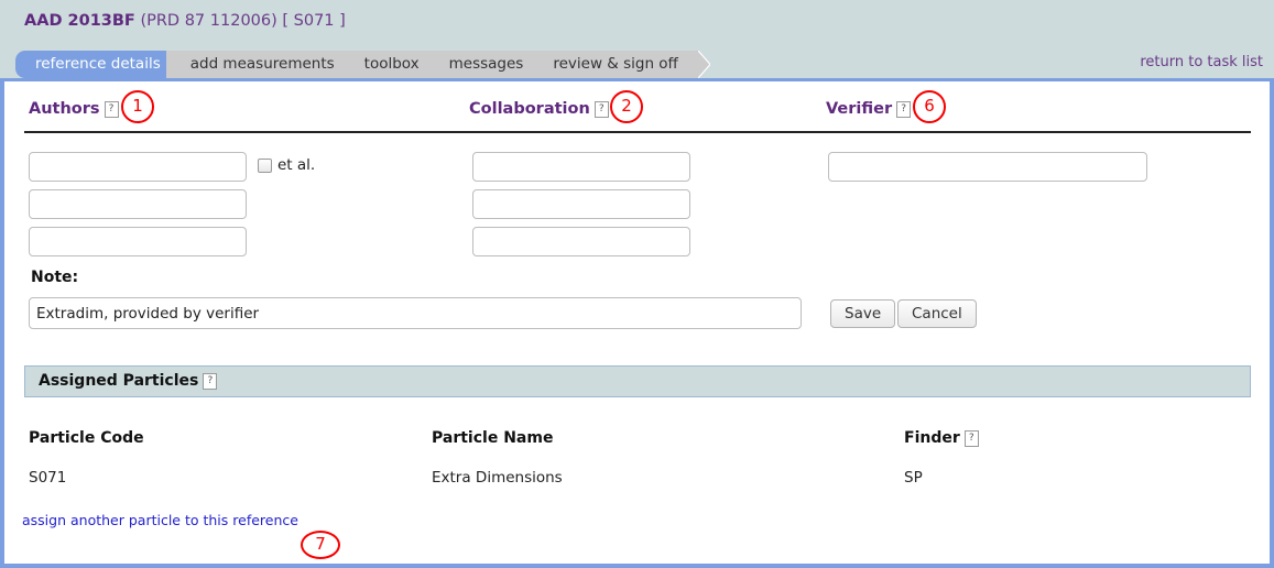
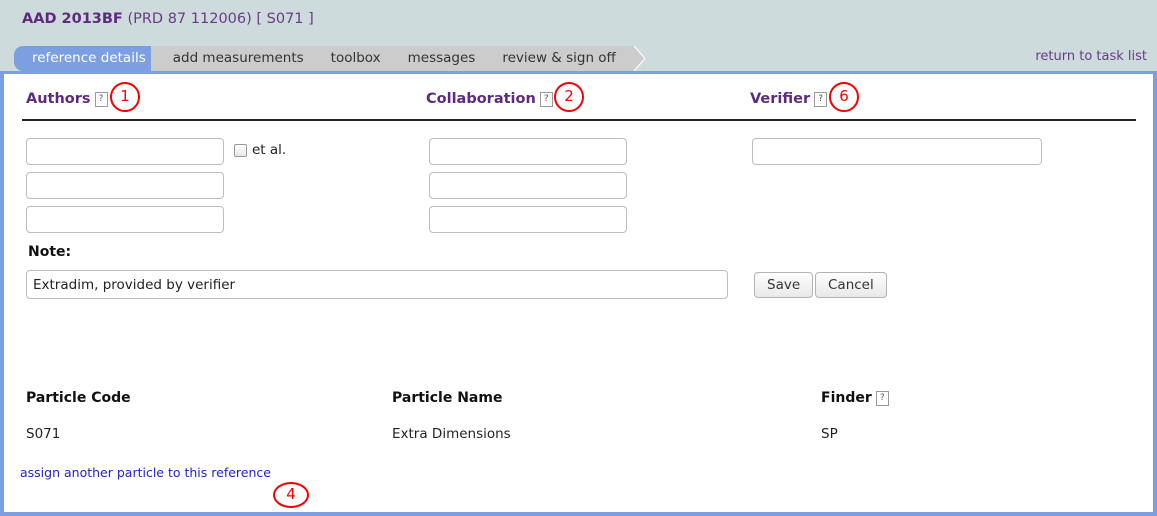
  AAD 2013BF (PRD 87 112006) [ S071 ]
  reference details
  add measurements
  toolbox
  messages
  review & sign off
  return to task list
  Authors ?
  Collaboration ?
  Verifier ?
  et al.
  Note:
  Extradim, provided by verifier
  Save
  Cancel
- Assigned Particles ?
  Particle Code
  Particle Name
  Finder ?
  S071
  Extra Dimensions
  SP
  assign another particle to this reference
  1
  2
  6
- 7
+ 4
